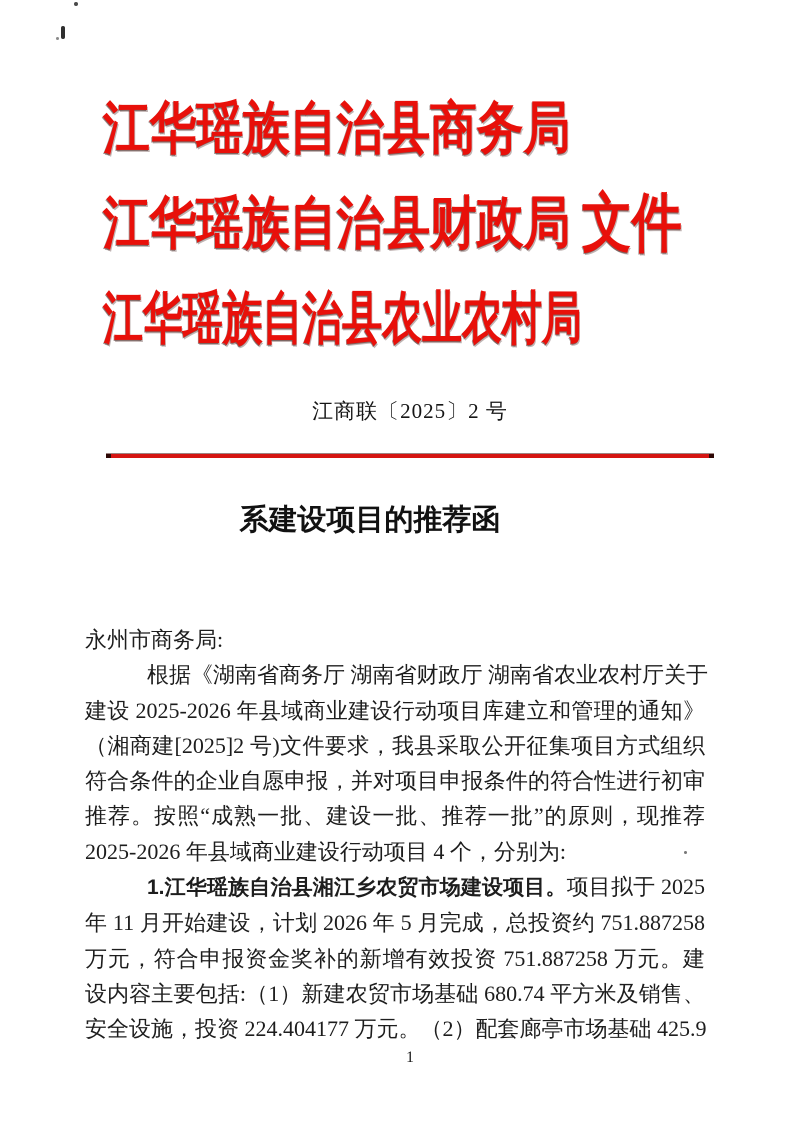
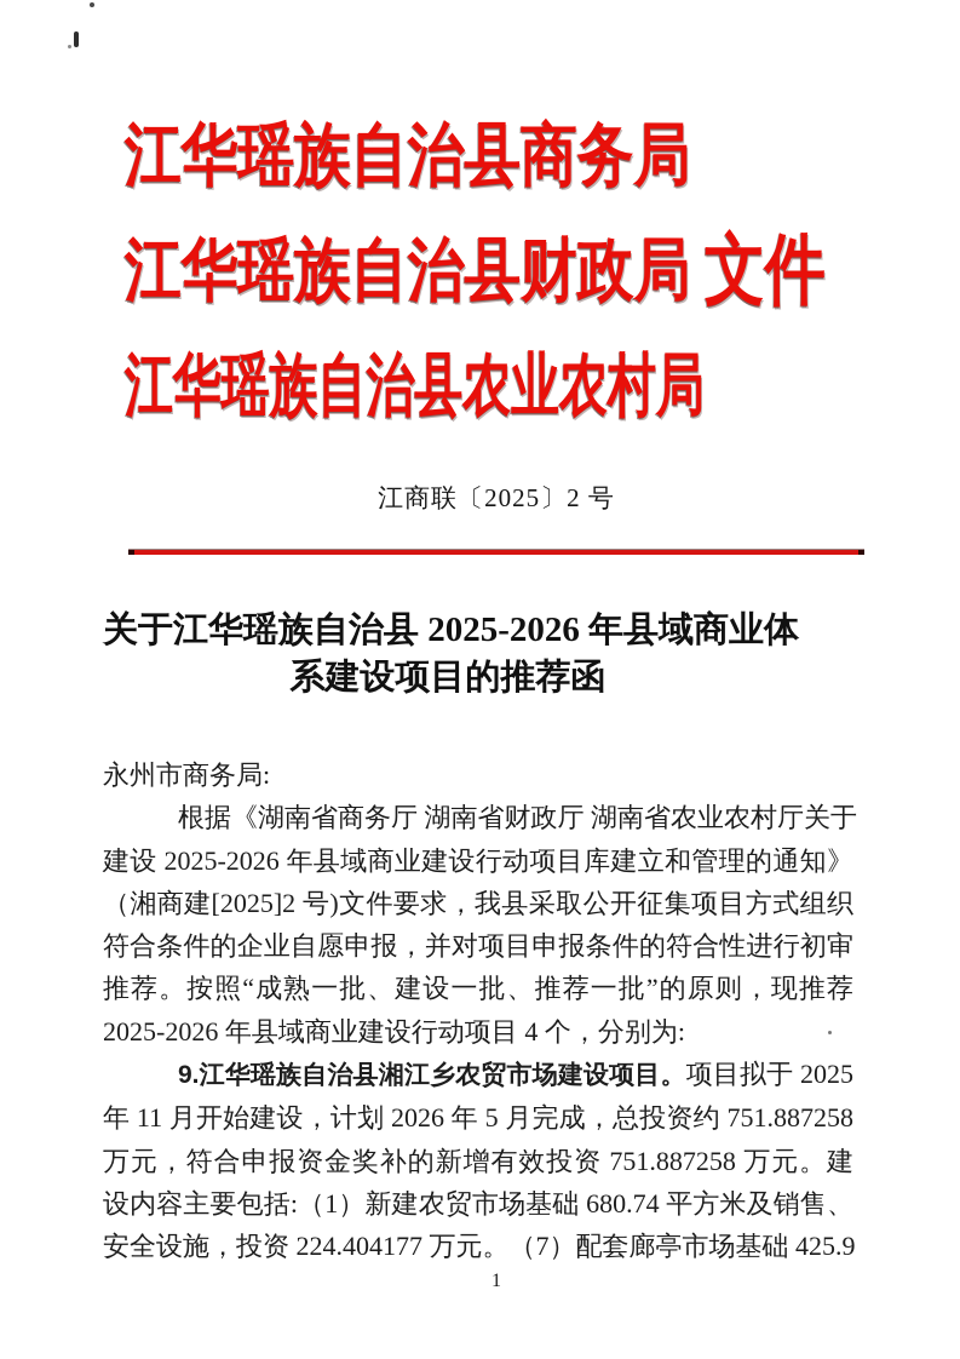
  江华瑶族自治县商务局
  江华瑶族自治县财政局
  文件
  江华瑶族自治县农业农村局
  江商联〔2025〕2 号
+ 关于江华瑶族自治县 2025-2026 年县域商业体
  系建设项目的推荐函
  永州市商务局:
  根据《湖南省商务厅 湖南省财政厅 湖南省农业农村厅关于
  建设 2025-2026 年县域商业建设行动项目库建立和管理的通知》
  （湘商建[2025]2 号)文件要求，我县采取公开征集项目方式组织
  符合条件的企业自愿申报，并对项目申报条件的符合性进行初审
  推荐。按照“成熟一批、建设一批、推荐一批”的原则，现推荐
  2025-2026 年县域商业建设行动项目 4 个，分别为:
- 1.江华瑶族自治县湘江乡农贸市场建设项目。项目拟于 2025
+ 9.江华瑶族自治县湘江乡农贸市场建设项目。项目拟于 2025
  年 11 月开始建设，计划 2026 年 5 月完成，总投资约 751.887258
  万元，符合申报资金奖补的新增有效投资 751.887258 万元。建
  设内容主要包括:（1）新建农贸市场基础 680.74 平方米及销售、
- 安全设施，投资 224.404177 万元。（2）配套廊亭市场基础 425.9
+ 安全设施，投资 224.404177 万元。（7）配套廊亭市场基础 425.9
  1
